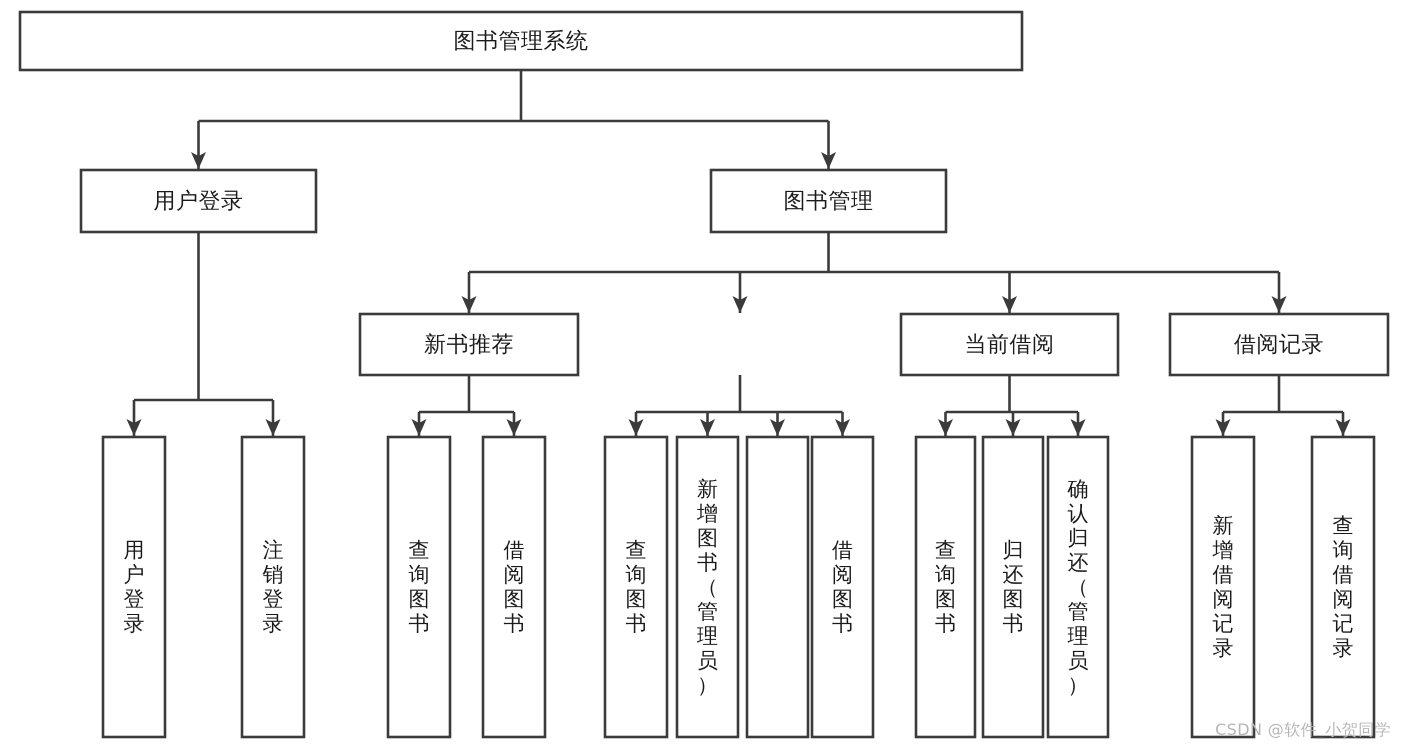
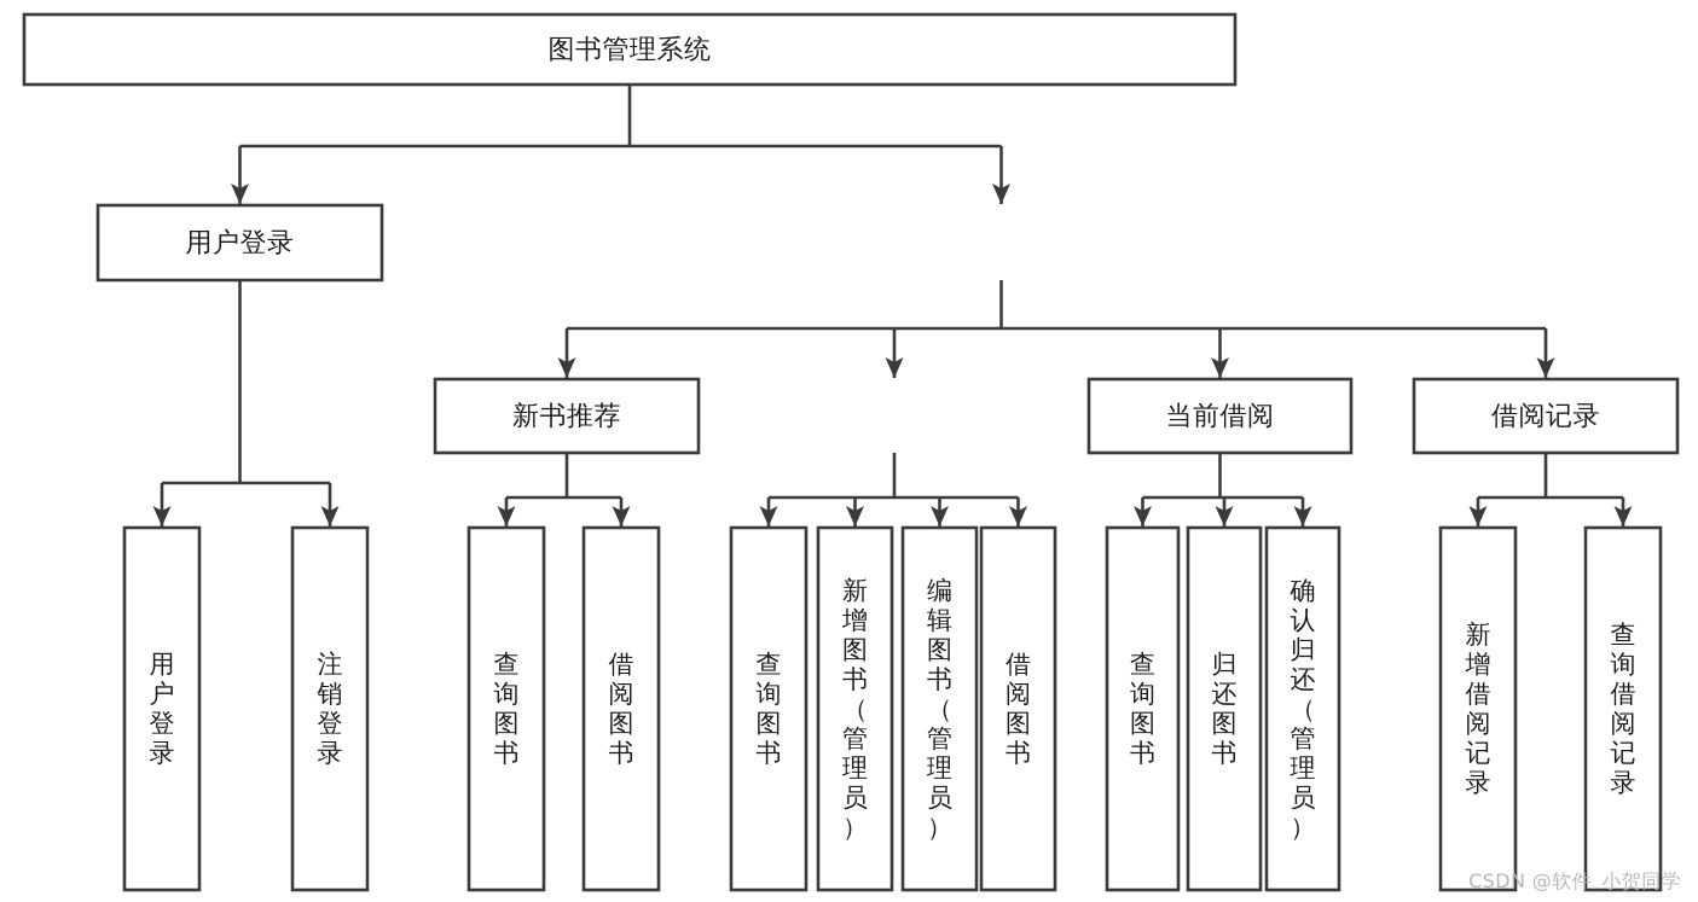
  图书管理系统
  用户登录
- 图书管理
  新书推荐
  当前借阅
  借阅记录
  用户登录
  注销登录
  查询图书
  借阅图书
  查询图书
  新增图书（管理员）
+ 编辑图书（管理员）
  借阅图书
  查询图书
  归还图书
  确认归还（管理员）
  新增借阅记录
  查询借阅记录
  CSDN @软件_小贺同学
